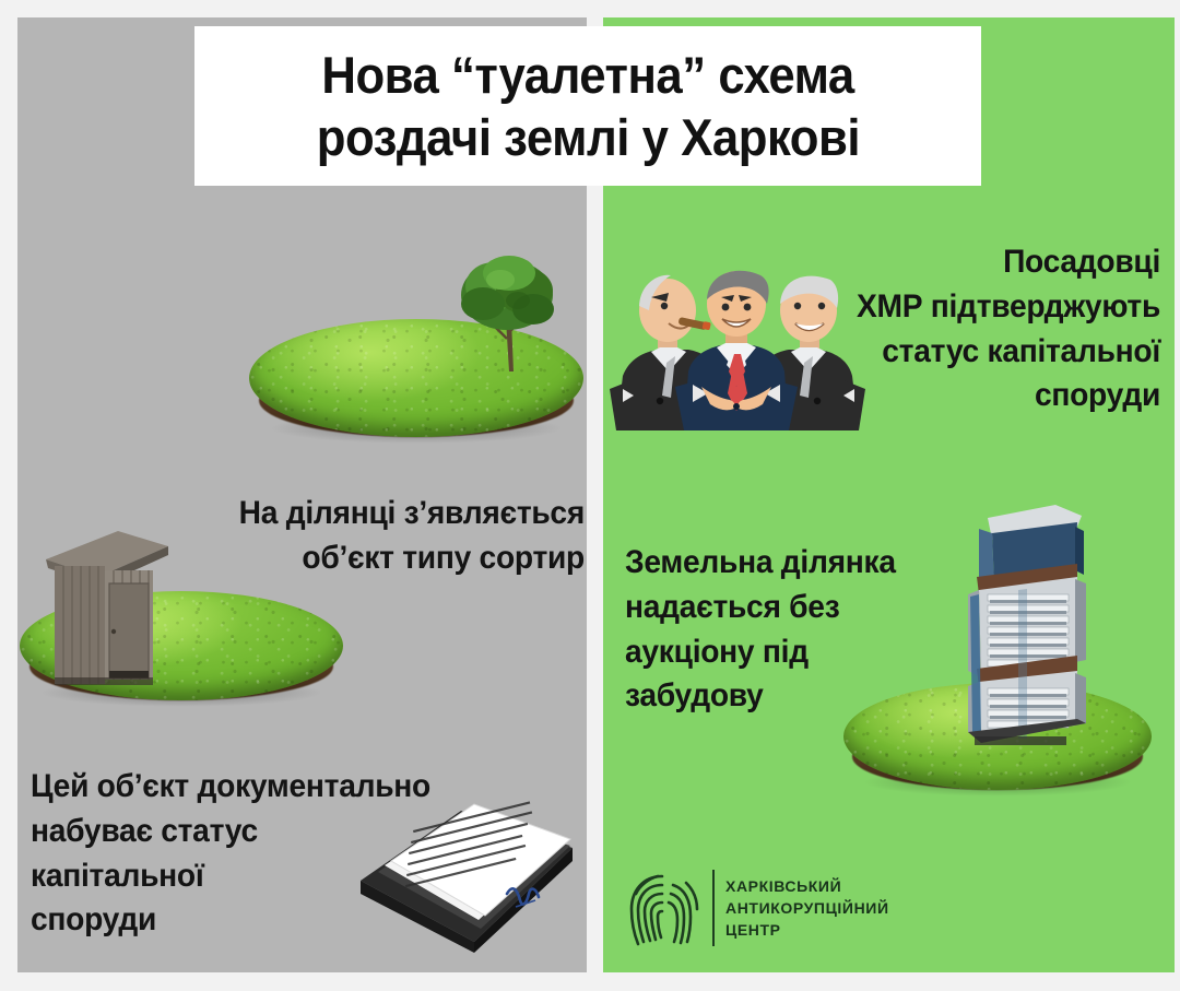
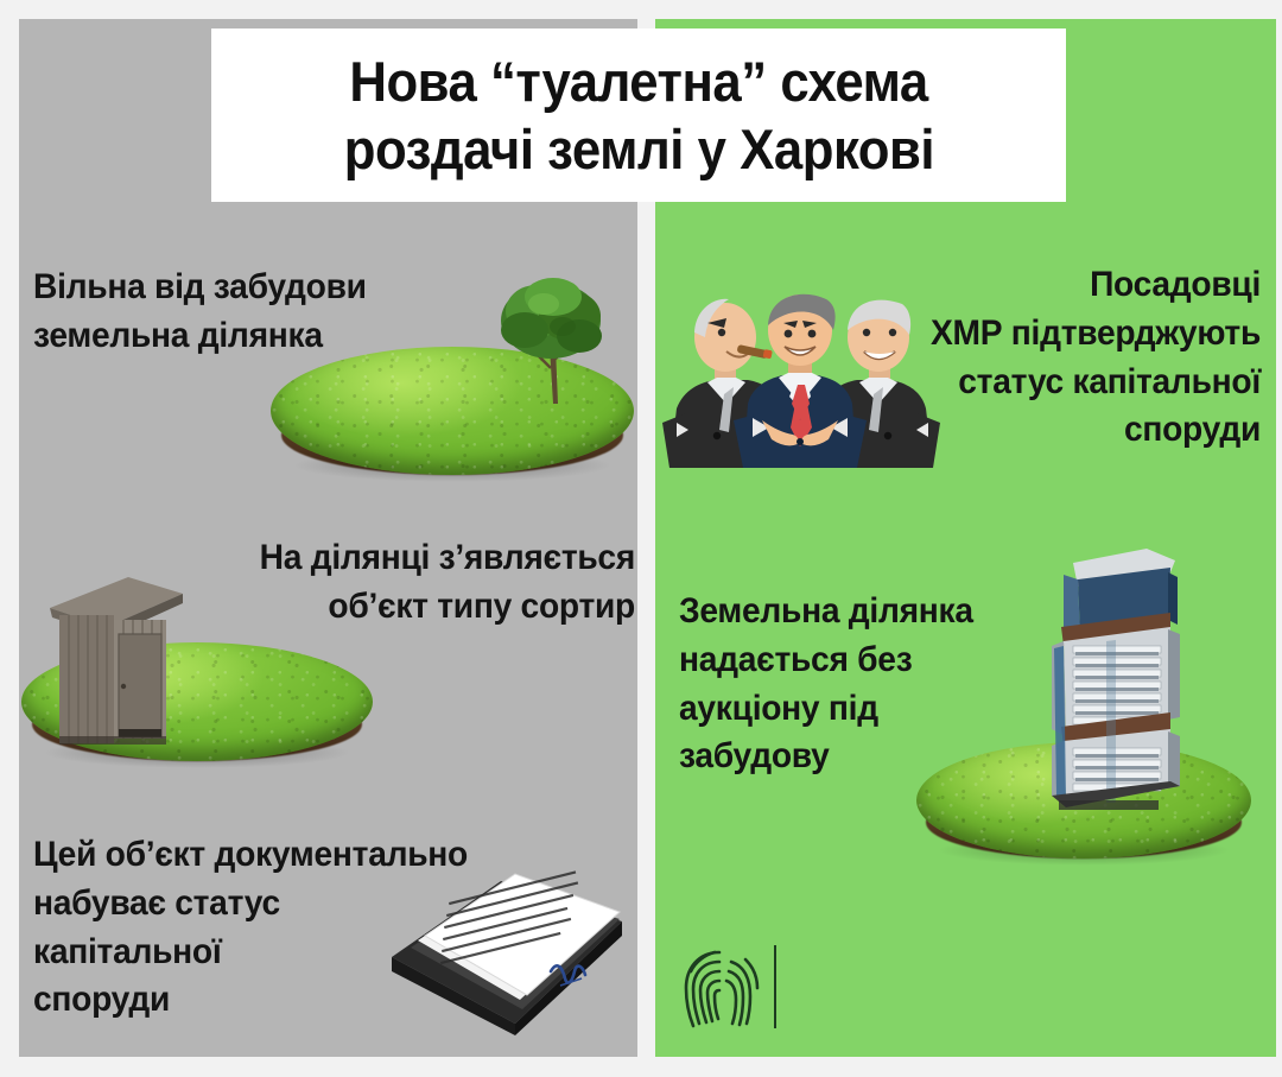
  Нова “туалетна” схема
  роздачі землі у Харкові
+ Вільна від забудови
+ земельна ділянка
  На ділянці з’являється
  об’єкт типу сортир
  Цей об’єкт документально
  набуває статус
  капітальної
  споруди
  Посадовці
  ХМР підтверджують
  статус капітальної
  споруди
  Земельна ділянка
  надається без
  аукціону під
  забудову
- ХАРКІВСЬКИЙ
- АНТИКОРУПЦІЙНИЙ
- ЦЕНТР
